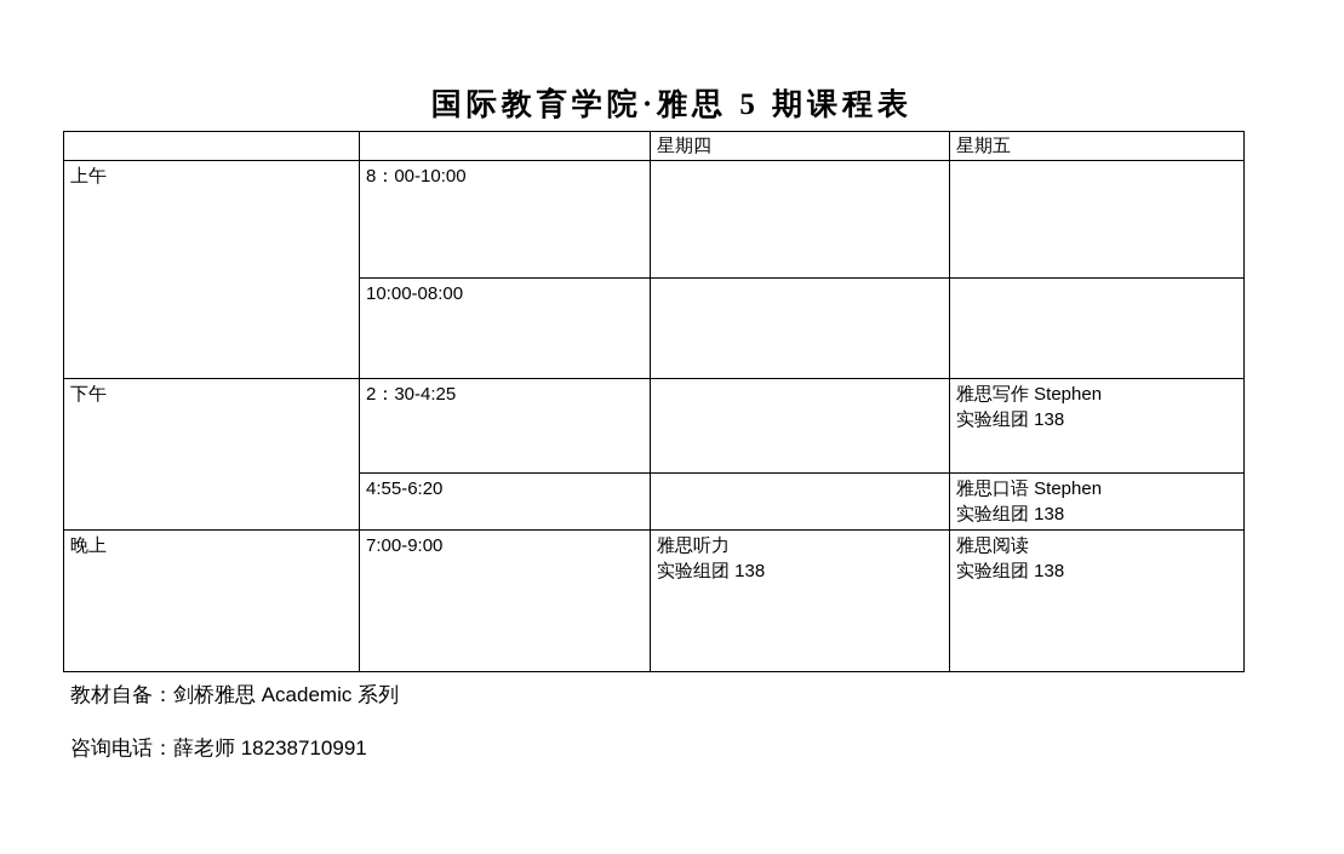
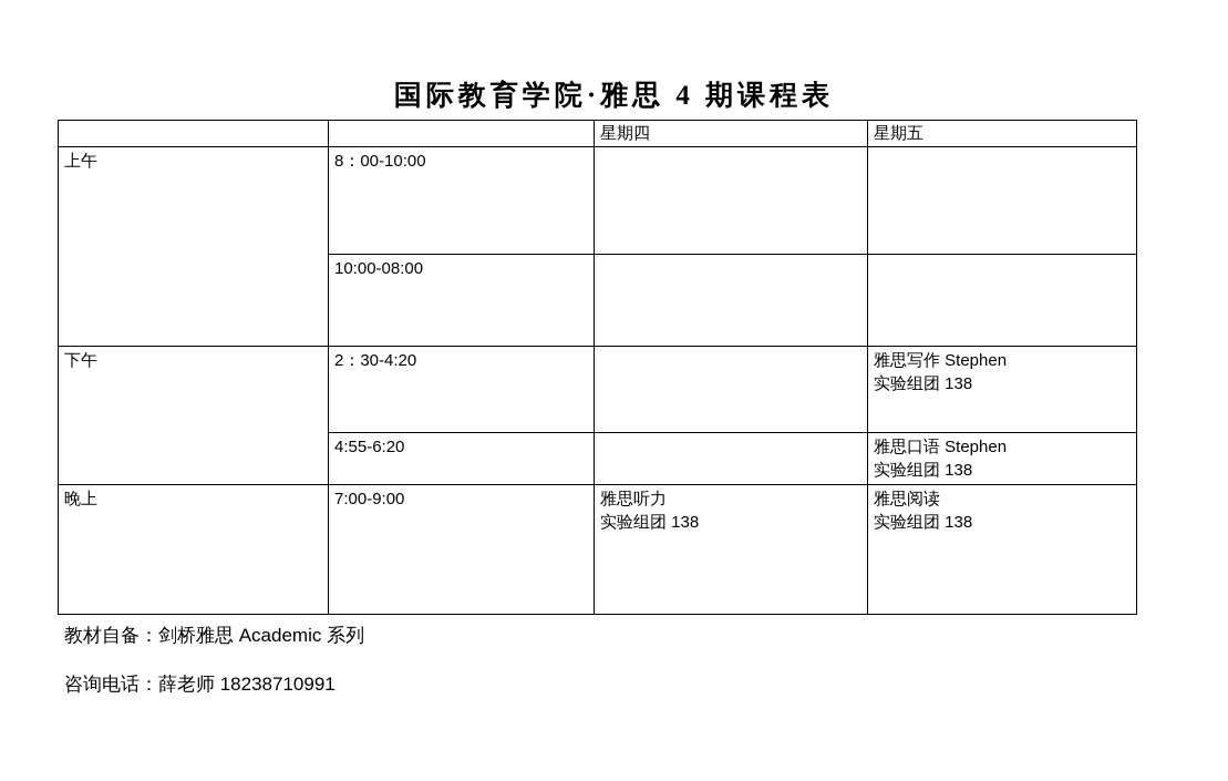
- 国际教育学院·雅思 5 期课程表
+ 国际教育学院·雅思 4 期课程表
  		星期四	星期五
  上午	8：00-10:00
  10:00-08:00
- 下午	2：30-4:25		雅思写作 Stephen 实验组团 138
+ 下午	2：30-4:20		雅思写作 Stephen 实验组团 138
  4:55-6:20		雅思口语 Stephen 实验组团 138
  晚上	7:00-9:00	雅思听力 实验组团 138	雅思阅读 实验组团 138
  教材自备：剑桥雅思 Academic 系列
  咨询电话：薛老师 18238710991
